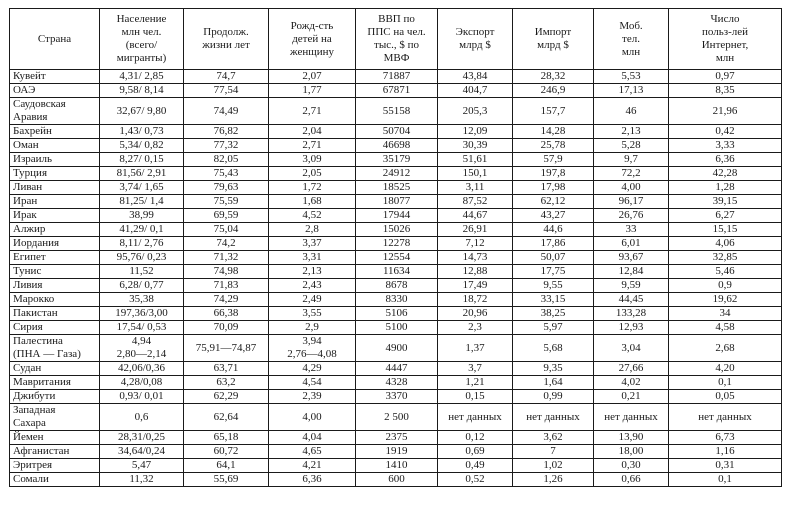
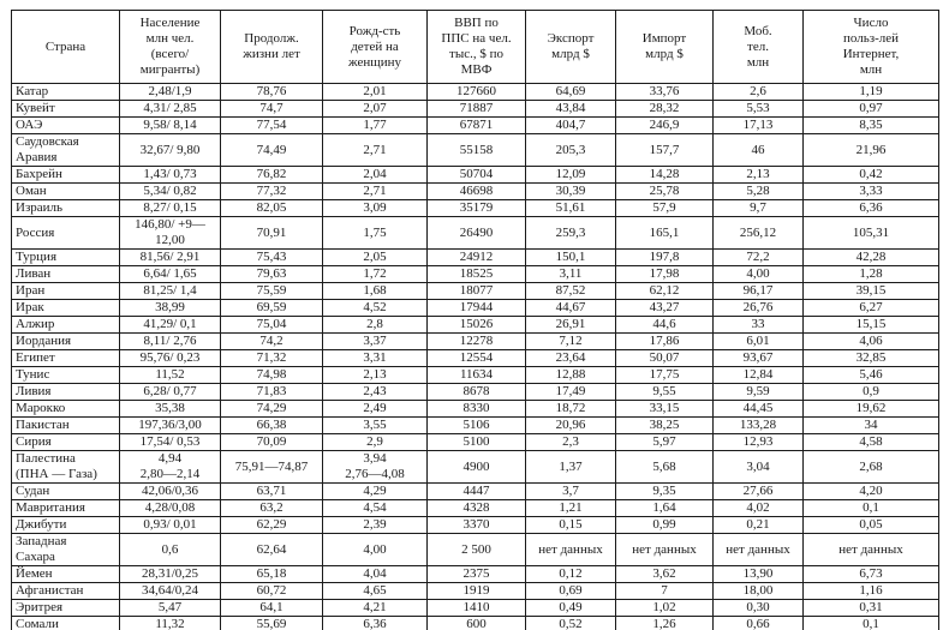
  Страна	Население млн чел. (всего/ мигранты)	Продолж. жизни лет	Рожд-сть детей на женщину	ВВП по ППС на чел. тыс., $ по МВФ	Экспорт млрд $	Импорт млрд $	Моб. тел. млн	Число польз-лей Интернет, млн
+ Катар	2,48/1,9	78,76	2,01	127660	64,69	33,76	2,6	1,19
  Кувейт	4,31/ 2,85	74,7	2,07	71887	43,84	28,32	5,53	0,97
  ОАЭ	9,58/ 8,14	77,54	1,77	67871	404,7	246,9	17,13	8,35
  Саудовская Аравия	32,67/ 9,80	74,49	2,71	55158	205,3	157,7	46	21,96
  Бахрейн	1,43/ 0,73	76,82	2,04	50704	12,09	14,28	2,13	0,42
  Оман	5,34/ 0,82	77,32	2,71	46698	30,39	25,78	5,28	3,33
  Израиль	8,27/ 0,15	82,05	3,09	35179	51,61	57,9	9,7	6,36
+ Россия	146,80/ +9— 12,00	70,91	1,75	26490	259,3	165,1	256,12	105,31
  Турция	81,56/ 2,91	75,43	2,05	24912	150,1	197,8	72,2	42,28
- Ливан	3,74/ 1,65	79,63	1,72	18525	3,11	17,98	4,00	1,28
+ Ливан	6,64/ 1,65	79,63	1,72	18525	3,11	17,98	4,00	1,28
  Иран	81,25/ 1,4	75,59	1,68	18077	87,52	62,12	96,17	39,15
  Ирак	38,99	69,59	4,52	17944	44,67	43,27	26,76	6,27
  Алжир	41,29/ 0,1	75,04	2,8	15026	26,91	44,6	33	15,15
  Иордания	8,11/ 2,76	74,2	3,37	12278	7,12	17,86	6,01	4,06
- Египет	95,76/ 0,23	71,32	3,31	12554	14,73	50,07	93,67	32,85
+ Египет	95,76/ 0,23	71,32	3,31	12554	23,64	50,07	93,67	32,85
  Тунис	11,52	74,98	2,13	11634	12,88	17,75	12,84	5,46
  Ливия	6,28/ 0,77	71,83	2,43	8678	17,49	9,55	9,59	0,9
  Марокко	35,38	74,29	2,49	8330	18,72	33,15	44,45	19,62
  Пакистан	197,36/3,00	66,38	3,55	5106	20,96	38,25	133,28	34
  Сирия	17,54/ 0,53	70,09	2,9	5100	2,3	5,97	12,93	4,58
  Палестина (ПНА — Газа)	4,94 2,80—2,14	75,91—74,87	3,94 2,76—4,08	4900	1,37	5,68	3,04	2,68
  Судан	42,06/0,36	63,71	4,29	4447	3,7	9,35	27,66	4,20
  Мавритания	4,28/0,08	63,2	4,54	4328	1,21	1,64	4,02	0,1
  Джибути	0,93/ 0,01	62,29	2,39	3370	0,15	0,99	0,21	0,05
  Западная Сахара	0,6	62,64	4,00	2 500	нет данных	нет данных	нет данных	нет данных
  Йемен	28,31/0,25	65,18	4,04	2375	0,12	3,62	13,90	6,73
  Афганистан	34,64/0,24	60,72	4,65	1919	0,69	7	18,00	1,16
  Эритрея	5,47	64,1	4,21	1410	0,49	1,02	0,30	0,31
  Сомали	11,32	55,69	6,36	600	0,52	1,26	0,66	0,1
